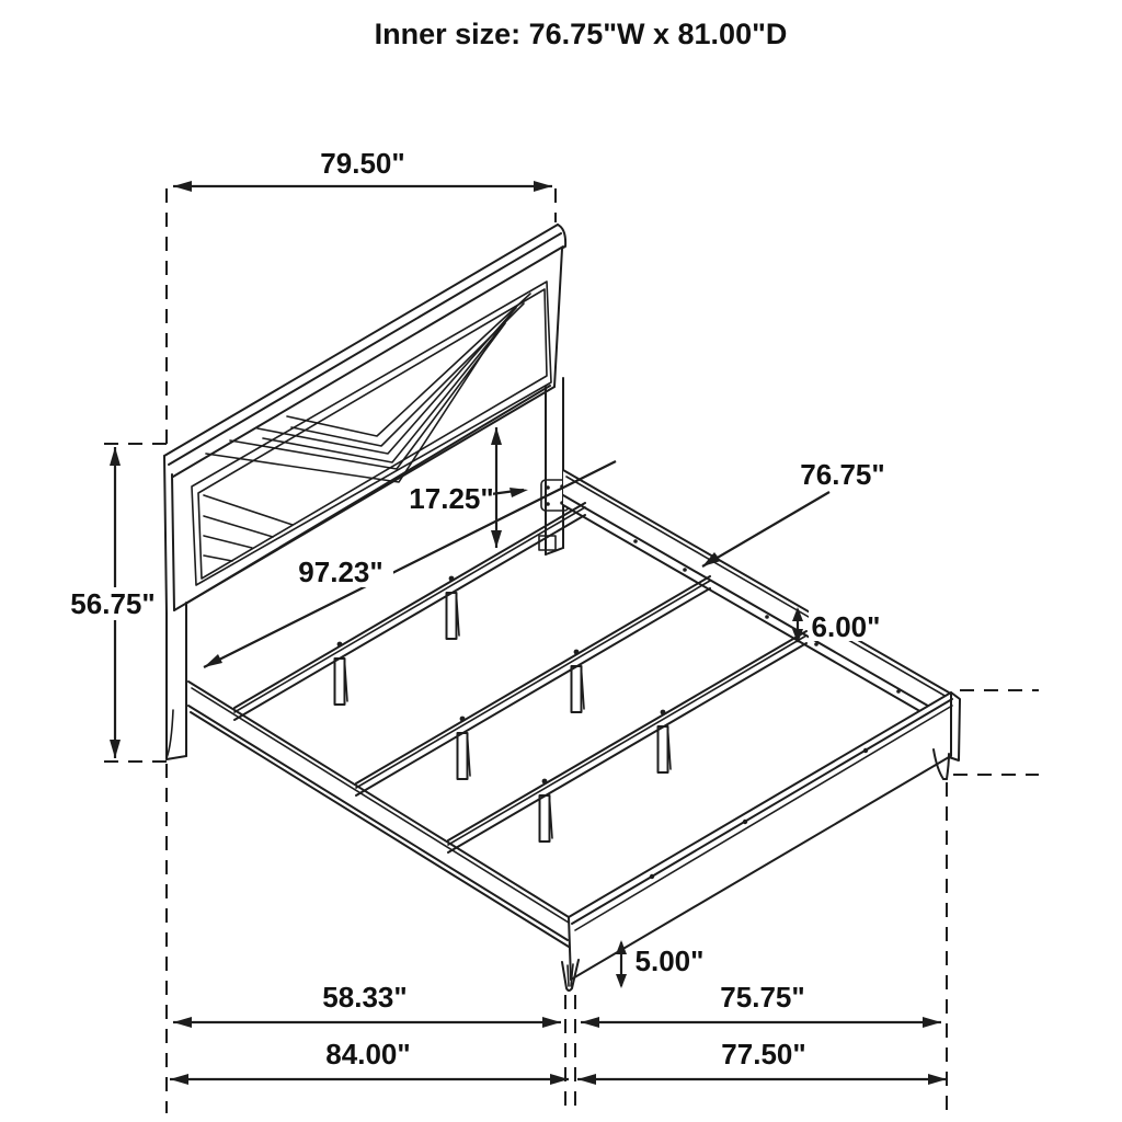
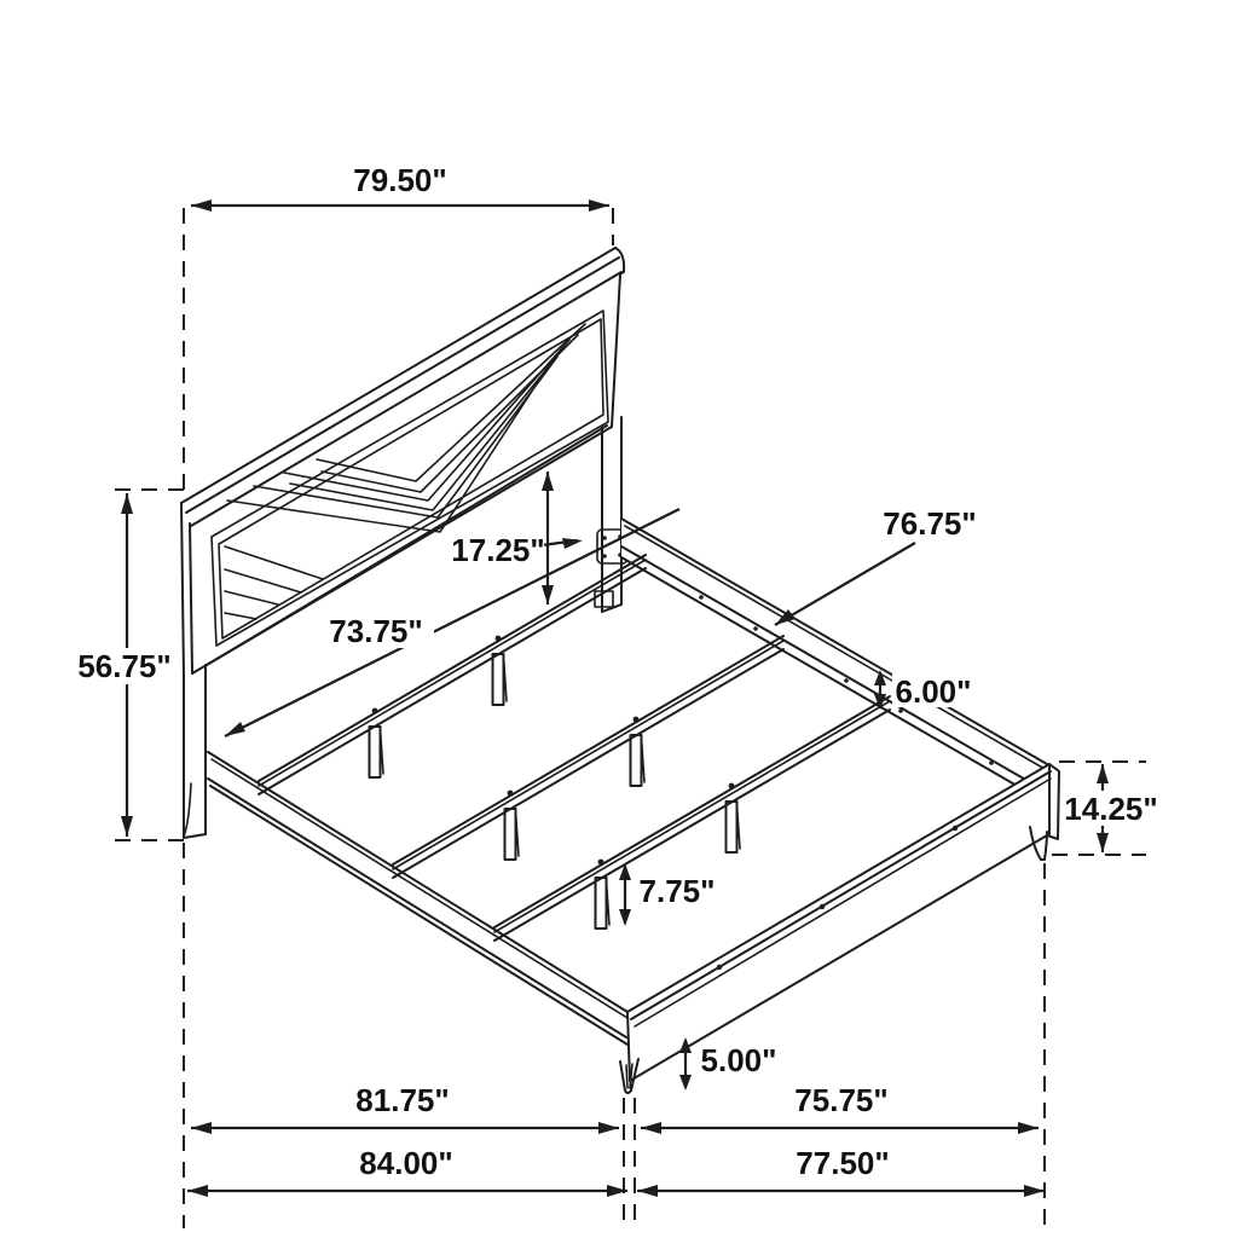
- Inner size: 76.75"W x 81.00"D
  79.50"
  56.75"
  17.25"
- 97.23"
+ 73.75"
  76.75"
  6.00"
+ 14.25"
+ 7.75"
  5.00"
- 58.33"
+ 81.75"
  75.75"
  84.00"
  77.50"
